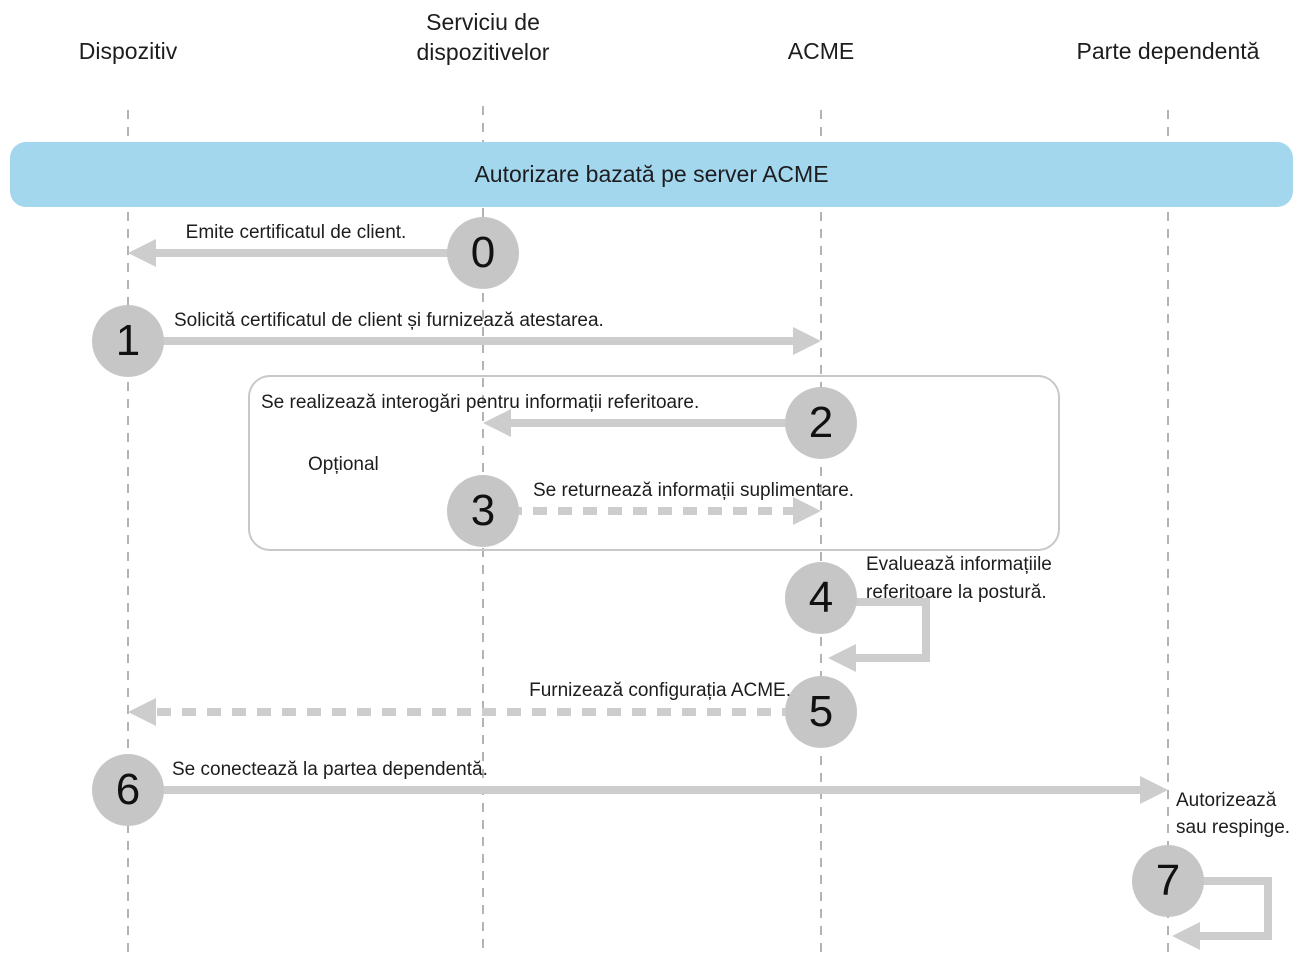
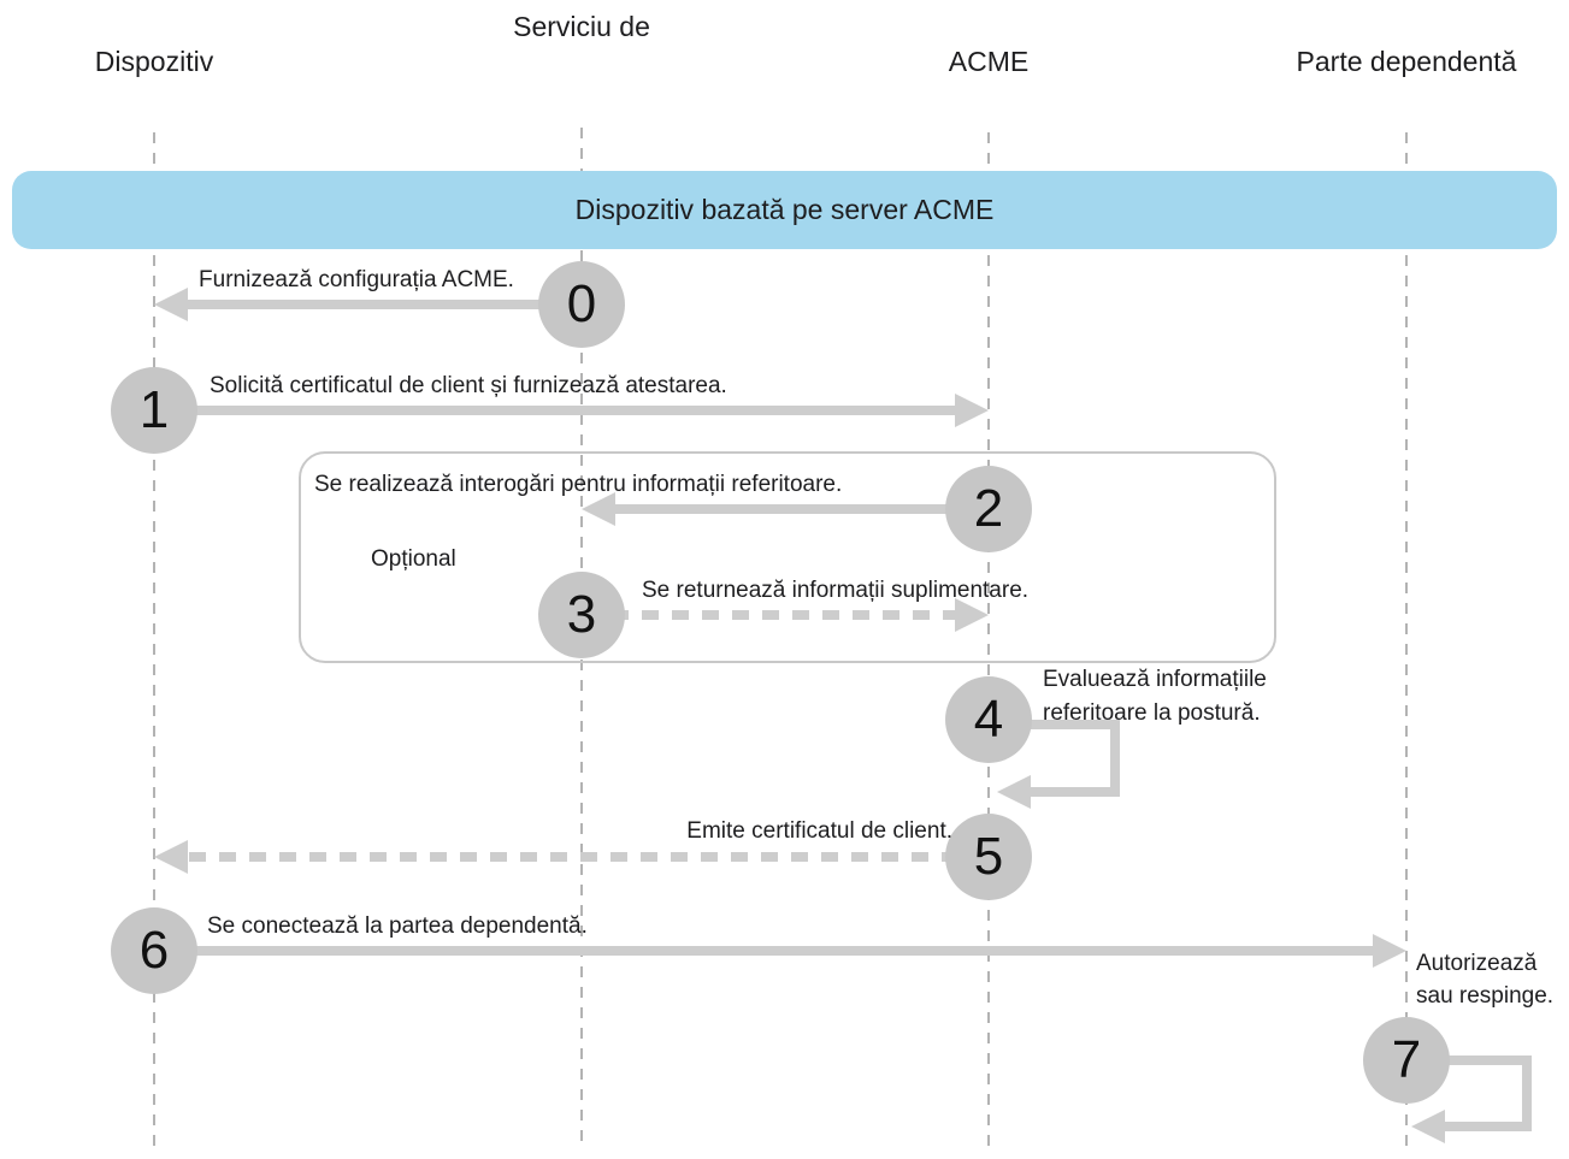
  Dispozitiv
  Serviciu de
- dispozitivelor
  ACME
  Parte dependentă
- Autorizare bazată pe server ACME
+ Dispozitiv bazată pe server ACME
  Opțional
  0
  1
  2
  3
  4
  5
  6
  7
- Emite certificatul de client.
+ Furnizează configurația ACME.
  Solicită certificatul de client și furnizează atestarea.
  Se realizează interogări pentru informații referitoare.
  Se returnează informații suplimentare.
  Evaluează informațiile
  referitoare la postură.
- Furnizează configurația ACME.
+ Emite certificatul de client.
  Se conectează la partea dependentă.
  Autorizează
  sau respinge.
